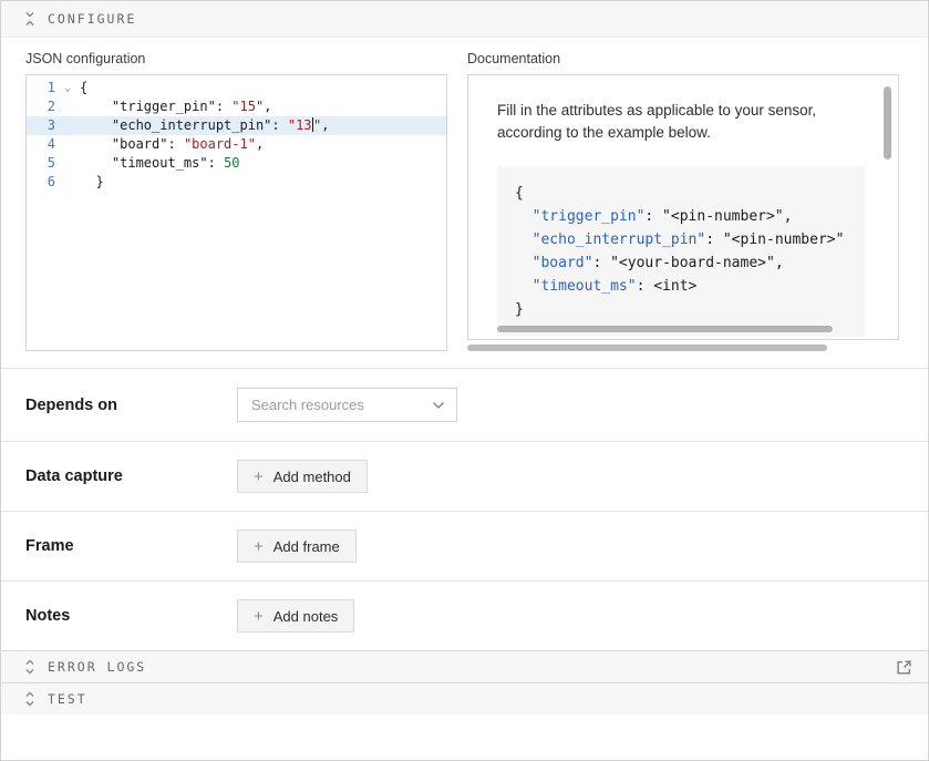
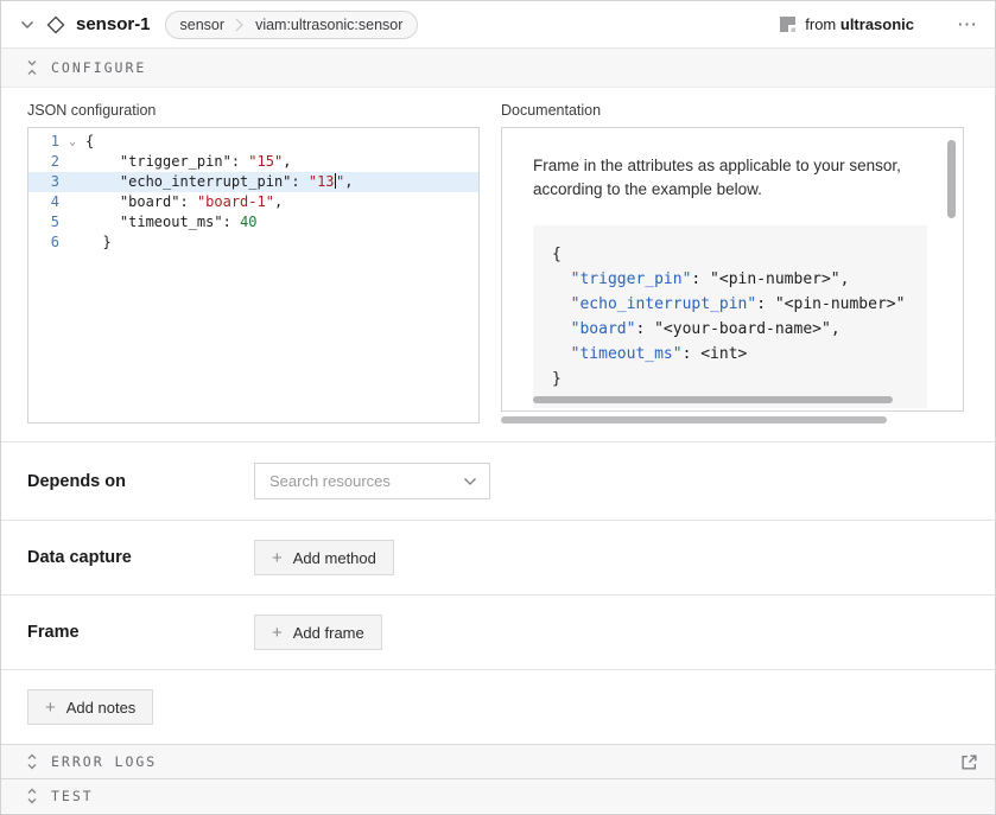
+ sensor-1
+ sensor
+ viam:ultrasonic:sensor
+ from ultrasonic
+ ⋯
  CONFIGURE
  JSON configuration
  1
  ⌄
  {
  2
  "trigger_pin": "15",
  3
  "echo_interrupt_pin": "13",
  4
  "board": "board-1",
  5
- "timeout_ms": 50
+ "timeout_ms": 40
  6
  }
  Documentation
- Fill in the attributes as applicable to your sensor, according to the example below.
+ Frame in the attributes as applicable to your sensor, according to the example below.
  {
  "trigger_pin": "<pin-number>",
  "echo_interrupt_pin": "<pin-number>"
  "board": "<your-board-name>",
  "timeout_ms": <int>
  }
  Depends on
  Search resources
  Data capture
  +
  Add method
  Frame
  +
  Add frame
- Notes
  +
  Add notes
  ERROR LOGS
  TEST
